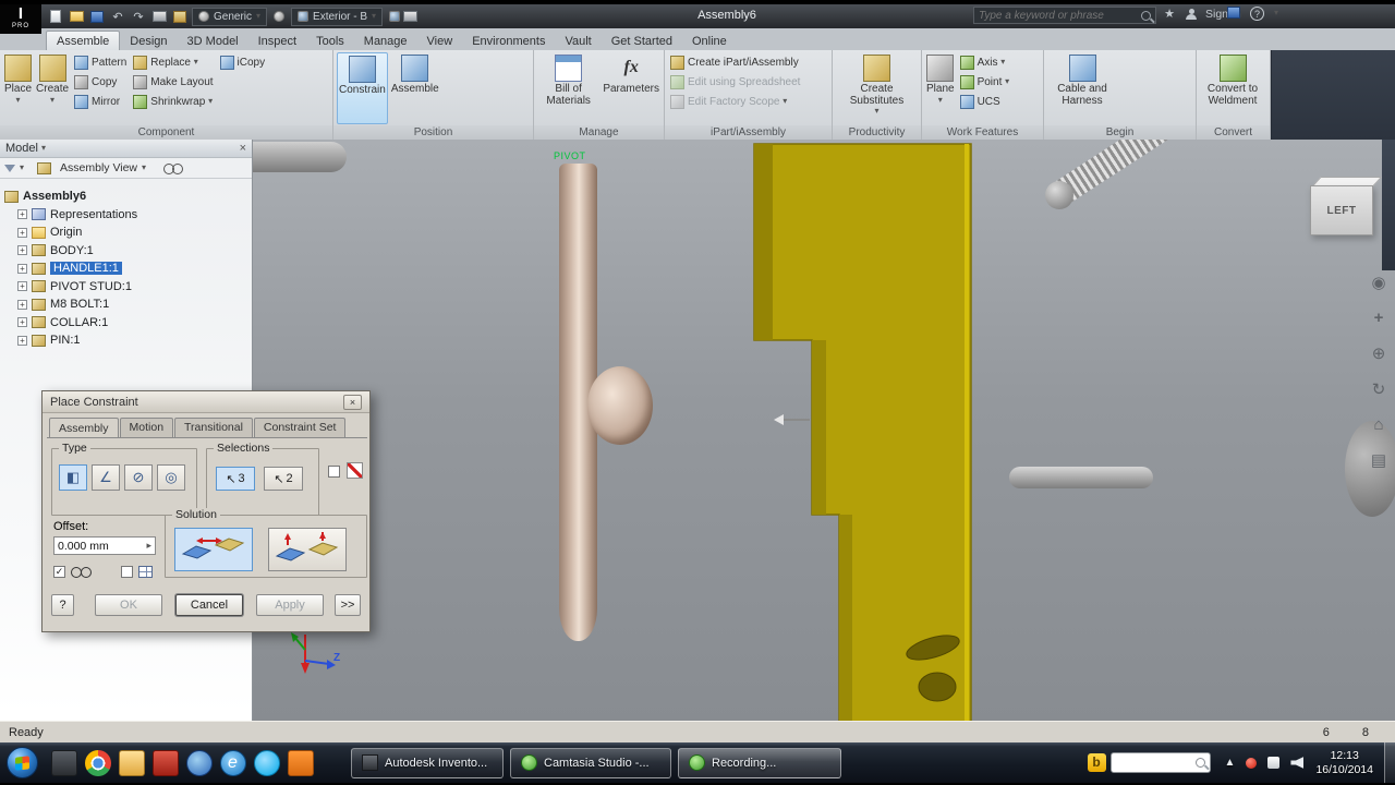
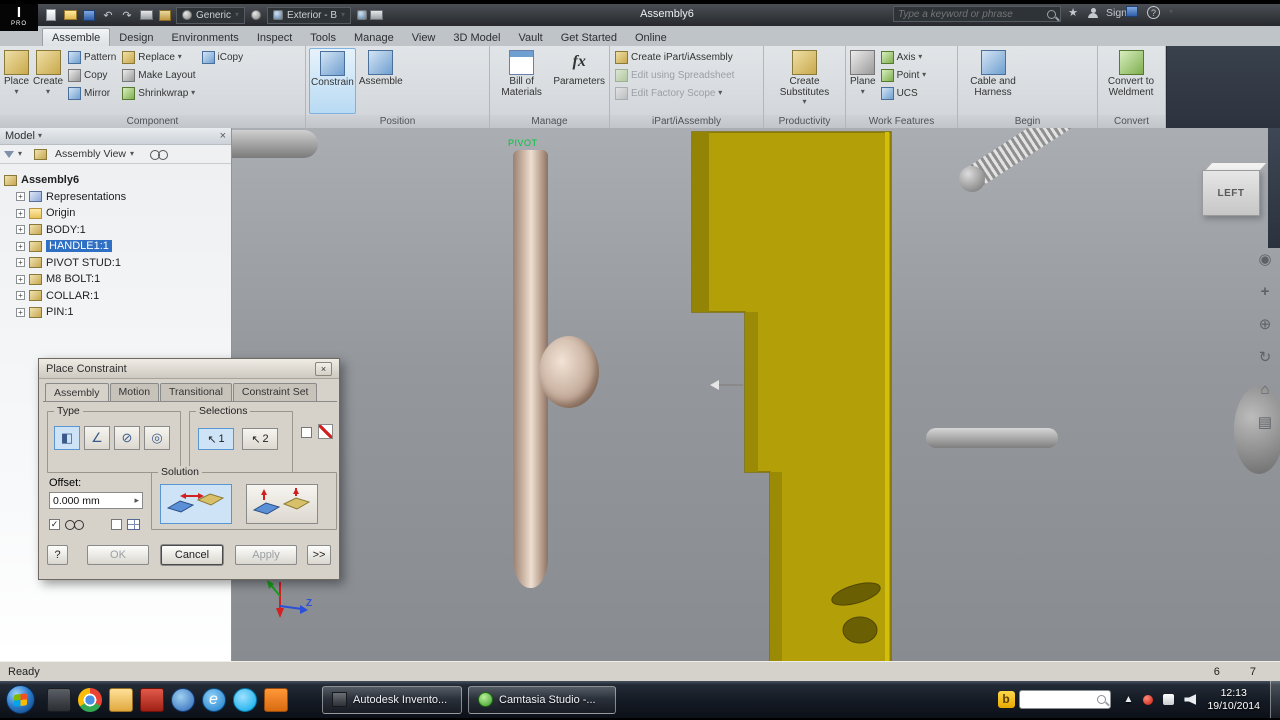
  I
  ↶
  ↷
  Generic
  ▾
  Exterior - B
  ▾
  Assembly6
  Type a keyword or phrase
  ★
  ?
  ▾
  Assemble
  Design
- 3D Model
+ Environments
  Inspect
  Tools
  Manage
  View
- Environments
+ 3D Model
  Vault
  Get Started
  Online
  Place
  ▾
  Create
  ▾
  Pattern
  Copy
  Mirror
  Replace
  ▾
  Make Layout
  Shrinkwrap
  ▾
  iCopy
  Component
  Constrain
  Assemble
  Position
  Bill of Materials
  fx
  Parameters
  Manage
  Create iPart/iAssembly
  Edit using Spreadsheet
  Edit Factory Scope
  ▾
  iPart/iAssembly
  Create Substitutes
  ▾
  Productivity
  Plane
  ▾
  Axis
  ▾
  Point
  ▾
  UCS
  Work Features
  Cable and Harness
  Begin
  Convert to Weldment
  Convert
  Model
  ▾
  ×
  ▾
  Assembly View
  ▾
  Assembly6
  +
  Representations
  +
  Origin
  +
  BODY:1
  +
  HANDLE1:1
  +
  PIVOT STUD:1
  +
  M8 BOLT:1
  +
  COLLAR:1
  +
  PIN:1
  PIVOT
  LEFT
  ◉
  +
  ⊕
  ↻
  ⌂
  ▤
  Z
  Place Constraint
  ×
  Assembly
  Motion
  Transitional
  Constraint Set
  Type
  ◧
  ∠
  ⊘
  ◎
  Selections
  ↖
- 3
+ 1
  ↖
  2
  Offset:
  0.000 mm
  ▸
  Solution
  ✓
  ?
  OK
  Cancel
  Apply
  >>
  Ready
  6
- 8
+ 7
  e
  Autodesk Invento...
  Camtasia Studio -...
- Recording...
  b
  ▲
  12:13
- 16/10/2014
+ 19/10/2014
